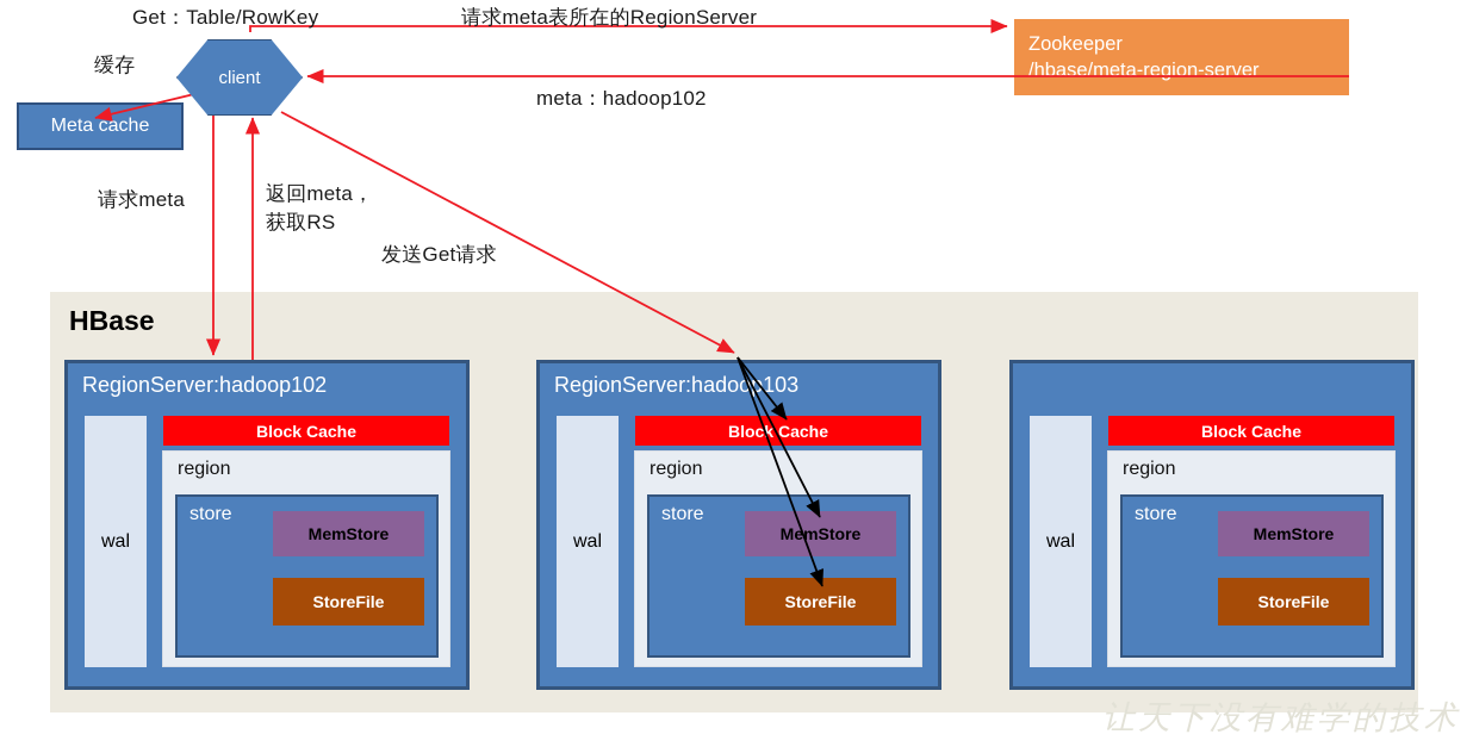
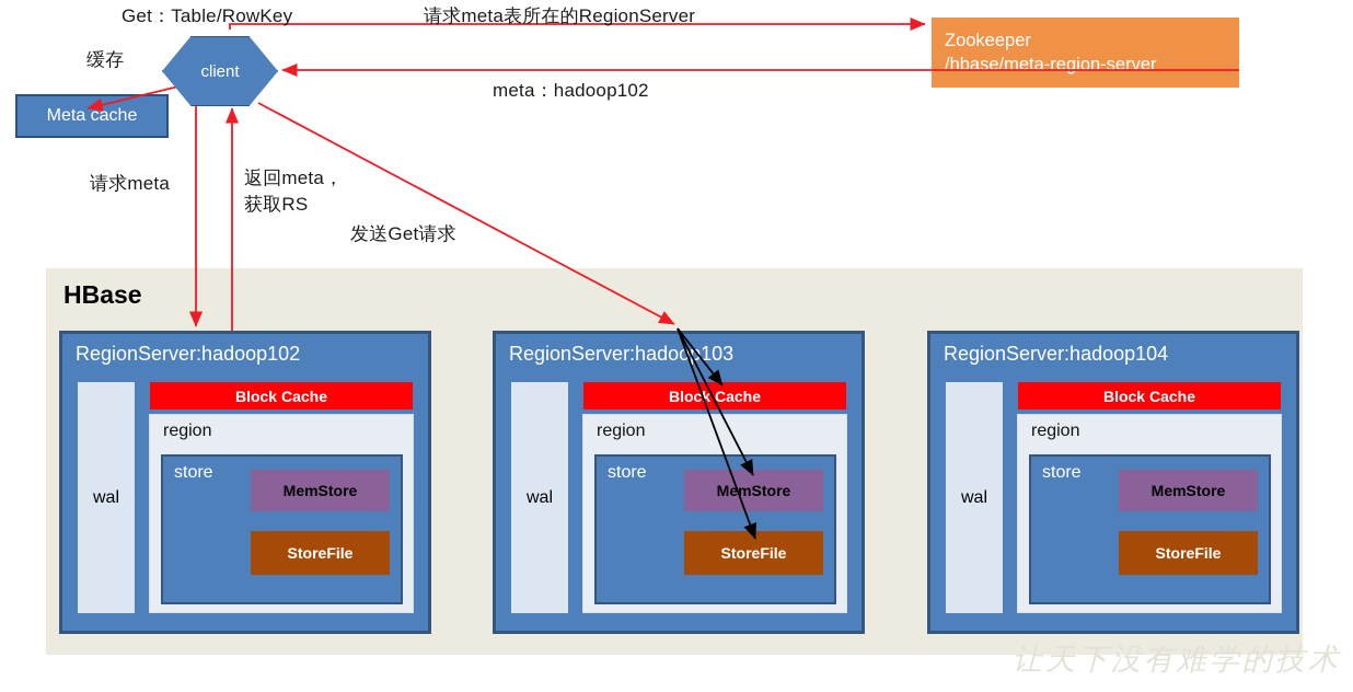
  HBase
  RegionServer:hadoop102
  wal
  Block Cache
  region
  store
  MemStore
  StoreFile
  RegionServer:hadoop103
  wal
  Block Cache
  region
  store
  MemStore
  StoreFile
+ RegionServer:hadoop104
  wal
  Block Cache
  region
  store
  MemStore
  StoreFile
  Zookeeper
  /hbase/meta-region-server
  Meta cache
  client
  Get：Table/RowKey
  请求meta表所在的RegionServer
  缓存
  meta：hadoop102
  请求meta
  返回meta，
  获取RS
  发送Get请求
  让天下没有难学的技术
